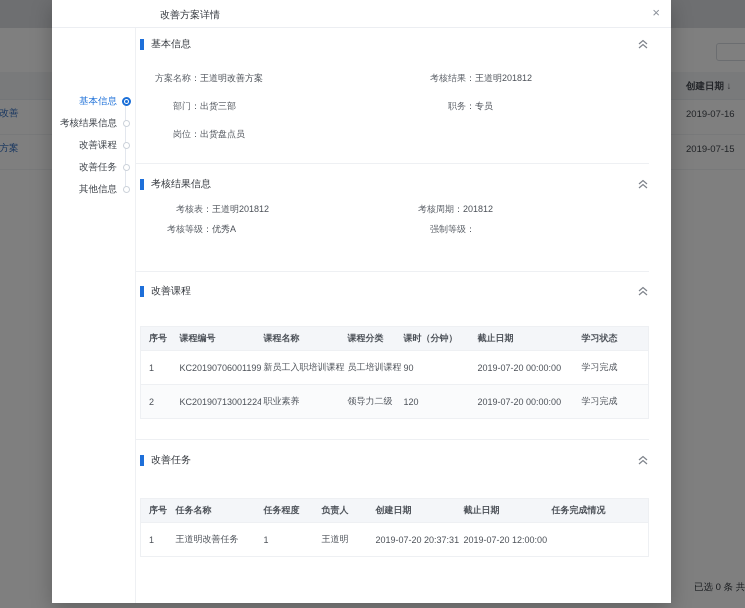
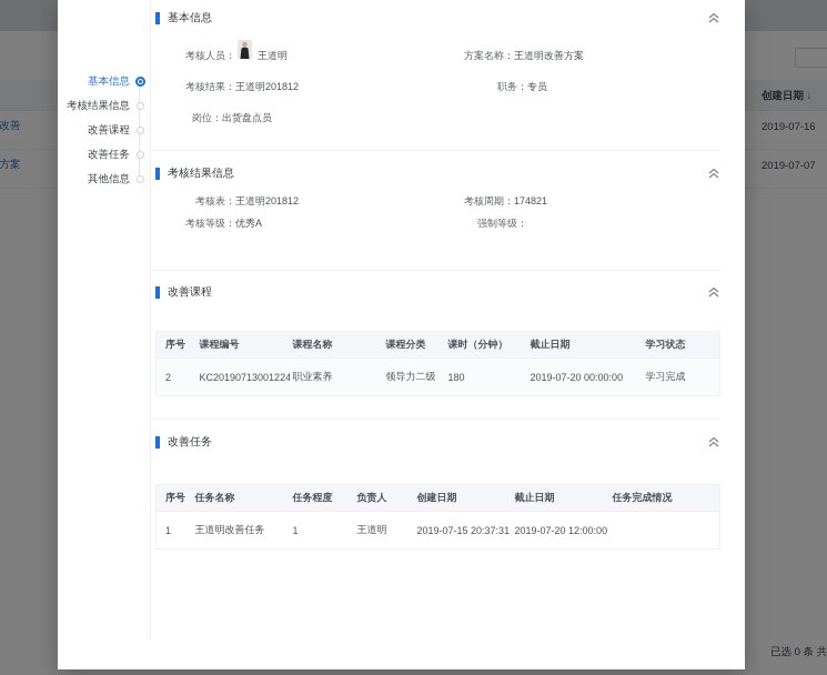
  创建日期 ↓
  2019-07-16
- 2019-07-15
+ 2019-07-07
  已选 0 条 共
- 改善方案详情
- ×
  基本信息
  考核结果信息
  改善课程
  改善任务
  其他信息
  基本信息
+ 考核人员：
+ 王道明
  方案名称：
  王道明改善方案
  考核结果：
  王道明201812
- 部门：
- 出货三部
  职务：
  专员
  岗位：
  出货盘点员
  考核结果信息
  考核表：
  王道明201812
  考核周期：
- 201812
+ 174821
  考核等级：
  优秀A
  强制等级：
  改善课程
  序号	课程编号	课程名称	课程分类	课时（分钟）	截止日期	学习状态
- 1	KC20190706001199	新员工入职培训课程	员工培训课程	90	2019-07-20 00:00:00	学习完成
- 2	KC20190713001224	职业素养	领导力二级	120	2019-07-20 00:00:00	学习完成
+ 2	KC20190713001224	职业素养	领导力二级	180	2019-07-20 00:00:00	学习完成
  改善任务
  序号	任务名称	任务程度	负责人	创建日期	截止日期	任务完成情况
- 1	王道明改善任务	1	王道明	2019-07-20 20:37:31	2019-07-20 12:00:00
+ 1	王道明改善任务	1	王道明	2019-07-15 20:37:31	2019-07-20 12:00:00
